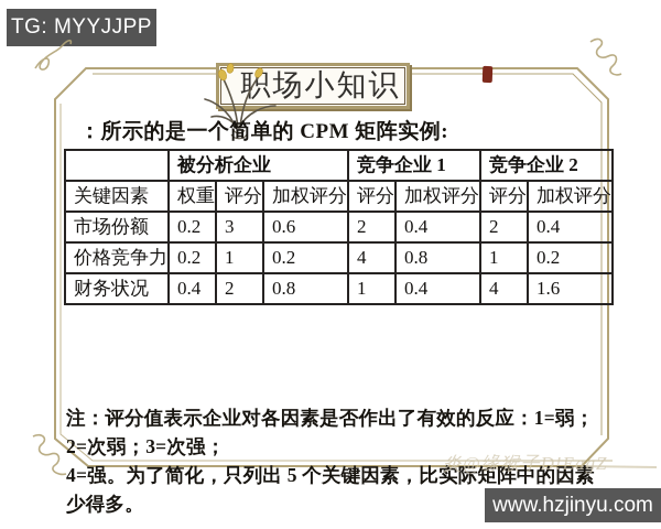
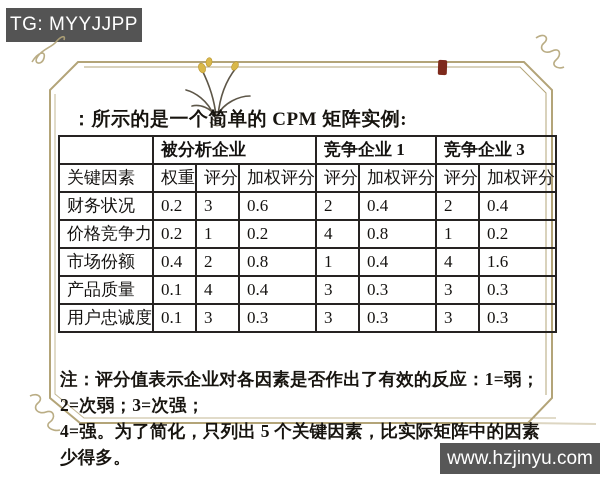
  TG: MYYJJPP
- 职场小知识
  ：所示的是一个简单的 CPM 矩阵实例:
- 	被分析企业	竞争企业 1	竞争企业 2
+ 	被分析企业	竞争企业 1	竞争企业 3
  关键因素	权重	评分	加权评分	评分	加权评分	评分	加权评分
- 市场份额	0.2	3	0.6	2	0.4	2	0.4
+ 财务状况	0.2	3	0.6	2	0.4	2	0.4
  价格竞争力	0.2	1	0.2	4	0.8	1	0.2
- 财务状况	0.4	2	0.8	1	0.4	4	1.6
+ 市场份额	0.4	2	0.8	1	0.4	4	1.6
+ 产品质量	0.1	4	0.4	3	0.3	3	0.3
+ 用户忠诚度	0.1	3	0.3	3	0.3	3	0.3
  注：评分值表示企业对各因素是否作出了有效的反应：1=弱；2=次弱；3=次强；
  4=强。为了简化，只列出 5 个关键因素，比实际矩阵中的因素少得多。
- 炎@缘猴子D!EagZ
  www.hzjinyu.com
